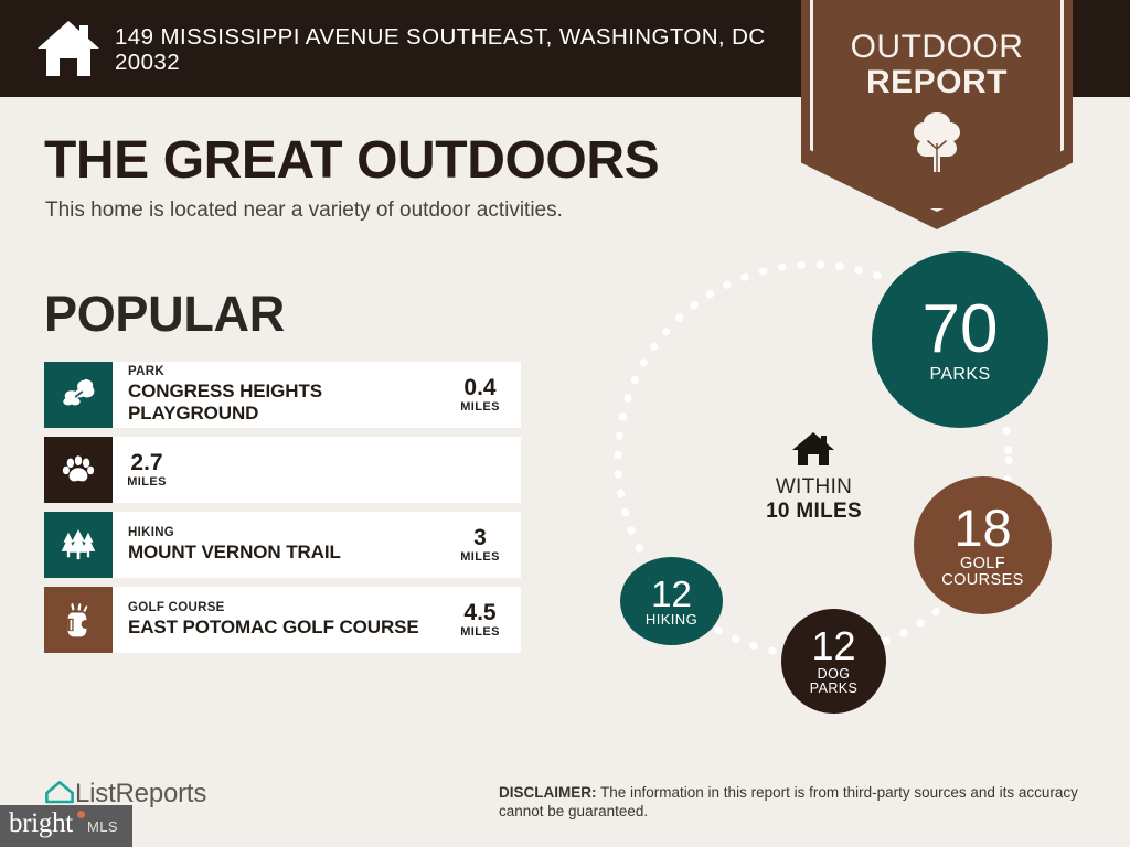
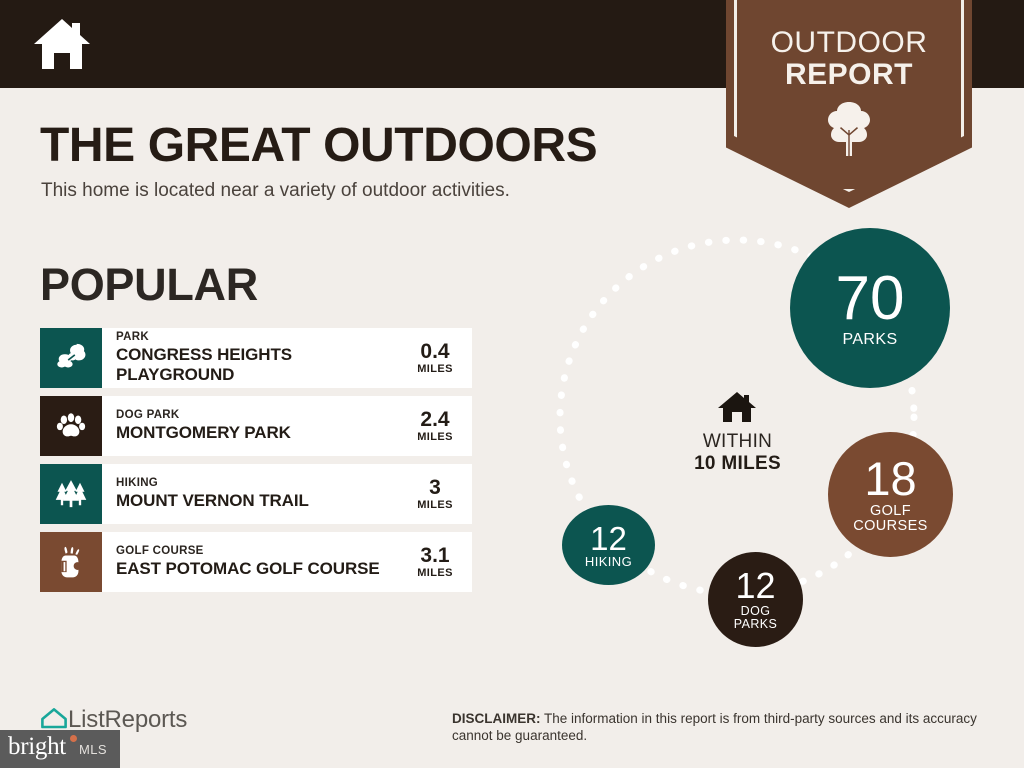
- 149 MISSISSIPPI AVENUE SOUTHEAST, WASHINGTON, DC 20032
  OUTDOOR
  REPORT
  THE GREAT OUTDOORS
  This home is located near a variety of outdoor activities.
  POPULAR
  PARK
  CONGRESS HEIGHTS PLAYGROUND
  0.4
  MILES
+ DOG PARK
+ MONTGOMERY PARK
- 2.7
+ 2.4
  MILES
  HIKING
  MOUNT VERNON TRAIL
  3
  MILES
  GOLF COURSE
  EAST POTOMAC GOLF COURSE
- 4.5
+ 3.1
  MILES
  70
  PARKS
  18
  GOLF
  COURSES
  12
  DOG
  PARKS
  12
  HIKING
  WITHIN
  10 MILES
  ListReports
  DISCLAIMER: The information in this report is from third-party sources and its accuracy cannot be guaranteed.
  bright
  MLS
